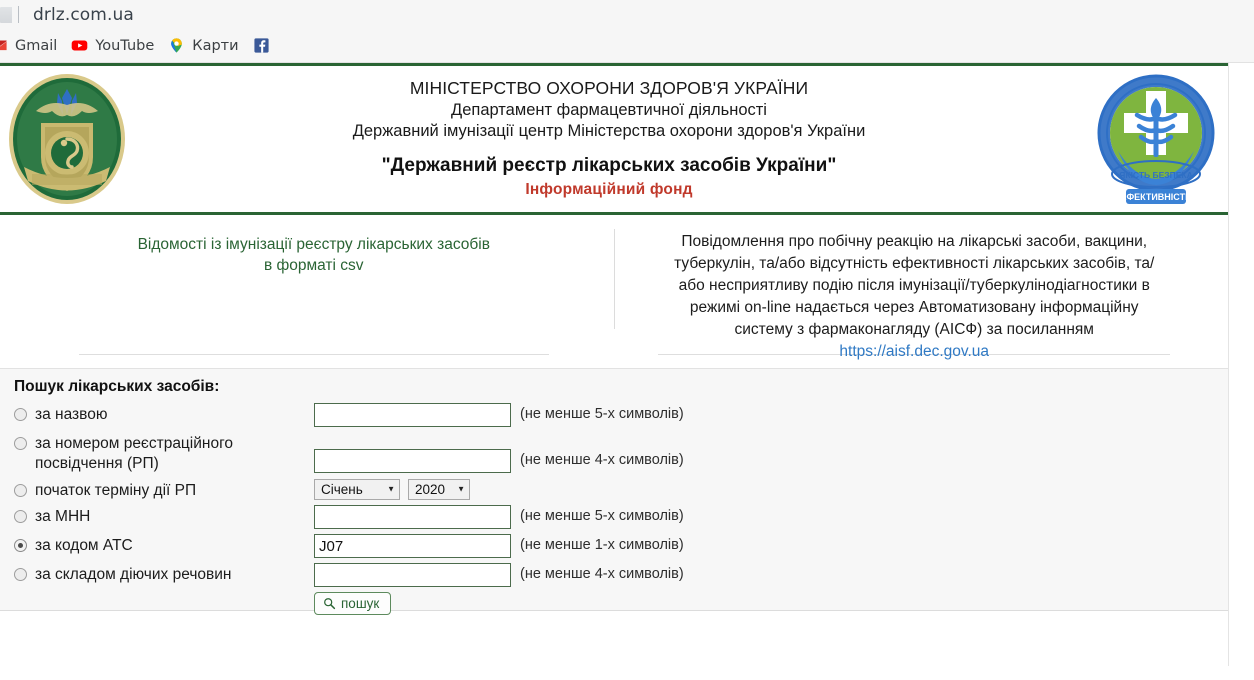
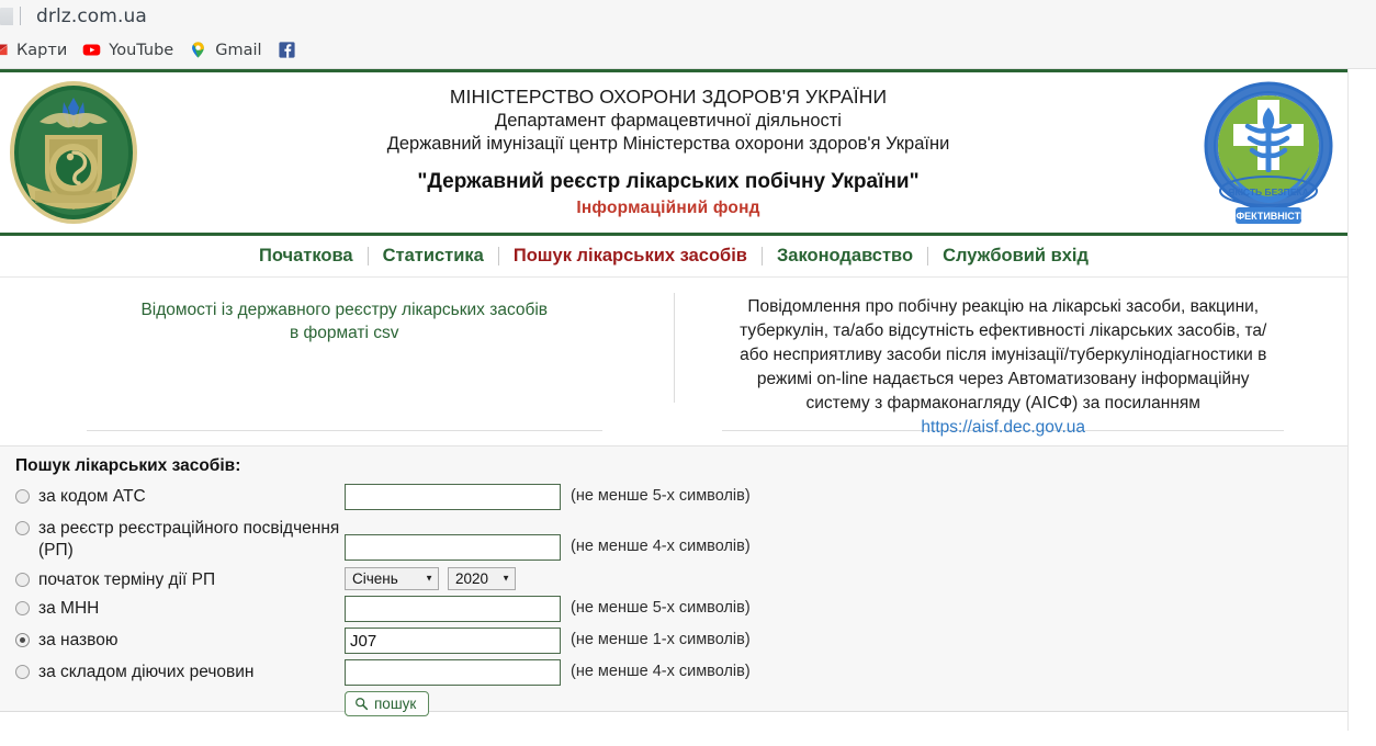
  drlz.com.ua
- Gmail
+ Карти
  YouTube
- Карти
+ Gmail
  МІНІСТЕРСТВО ОХОРОНИ ЗДОРОВ'Я УКРАЇНИ
  Департамент фармацевтичної діяльності
  Державний імунізації центр Міністерства охорони здоров'я України
- "Державний реєстр лікарських засобів України"
+ "Державний реєстр лікарських побічну України"
  Інформаційний фонд
  ЕФЕКТИВНІСТЬ
  ЯКІСТЬ БЕЗПЕКА
+ Початкова
+ Статистика
+ Пошук лікарських засобів
+ Законодавство
+ Службовий вхід
- Відомості із імунізації реєстру лікарських засобів
+ Відомості із державного реєстру лікарських засобів
  в форматі csv
- Повідомлення про побічну реакцію на лікарські засоби, вакцини, туберкулін, та/або відсутність ефективності лікарських засобів, та/або несприятливу подію після імунізації/туберкулінодіагностики в режимі on-line надається через Автоматизовану інформаційну систему з фармаконагляду (АІСФ) за посиланням https://aisf.dec.gov.ua
+ Повідомлення про побічну реакцію на лікарські засоби, вакцини, туберкулін, та/або відсутність ефективності лікарських засобів, та/або несприятливу засоби після імунізації/туберкулінодіагностики в режимі on-line надається через Автоматизовану інформаційну систему з фармаконагляду (АІСФ) за посиланням https://aisf.dec.gov.ua
  Пошук лікарських засобів:
- за назвою
+ за кодом ATC
  (не менше 5-х символів)
- за номером реєстраційного посвідчення (РП)
+ за реєстр реєстраційного посвідчення (РП)
  (не менше 4-х символів)
  початок терміну дії РП
  Січень
  2020
  за МНН
  (не менше 5-х символів)
- за кодом ATC
+ за назвою
  J07
  (не менше 1-х символів)
  за складом діючих речовин
  (не менше 4-х символів)
  пошук
